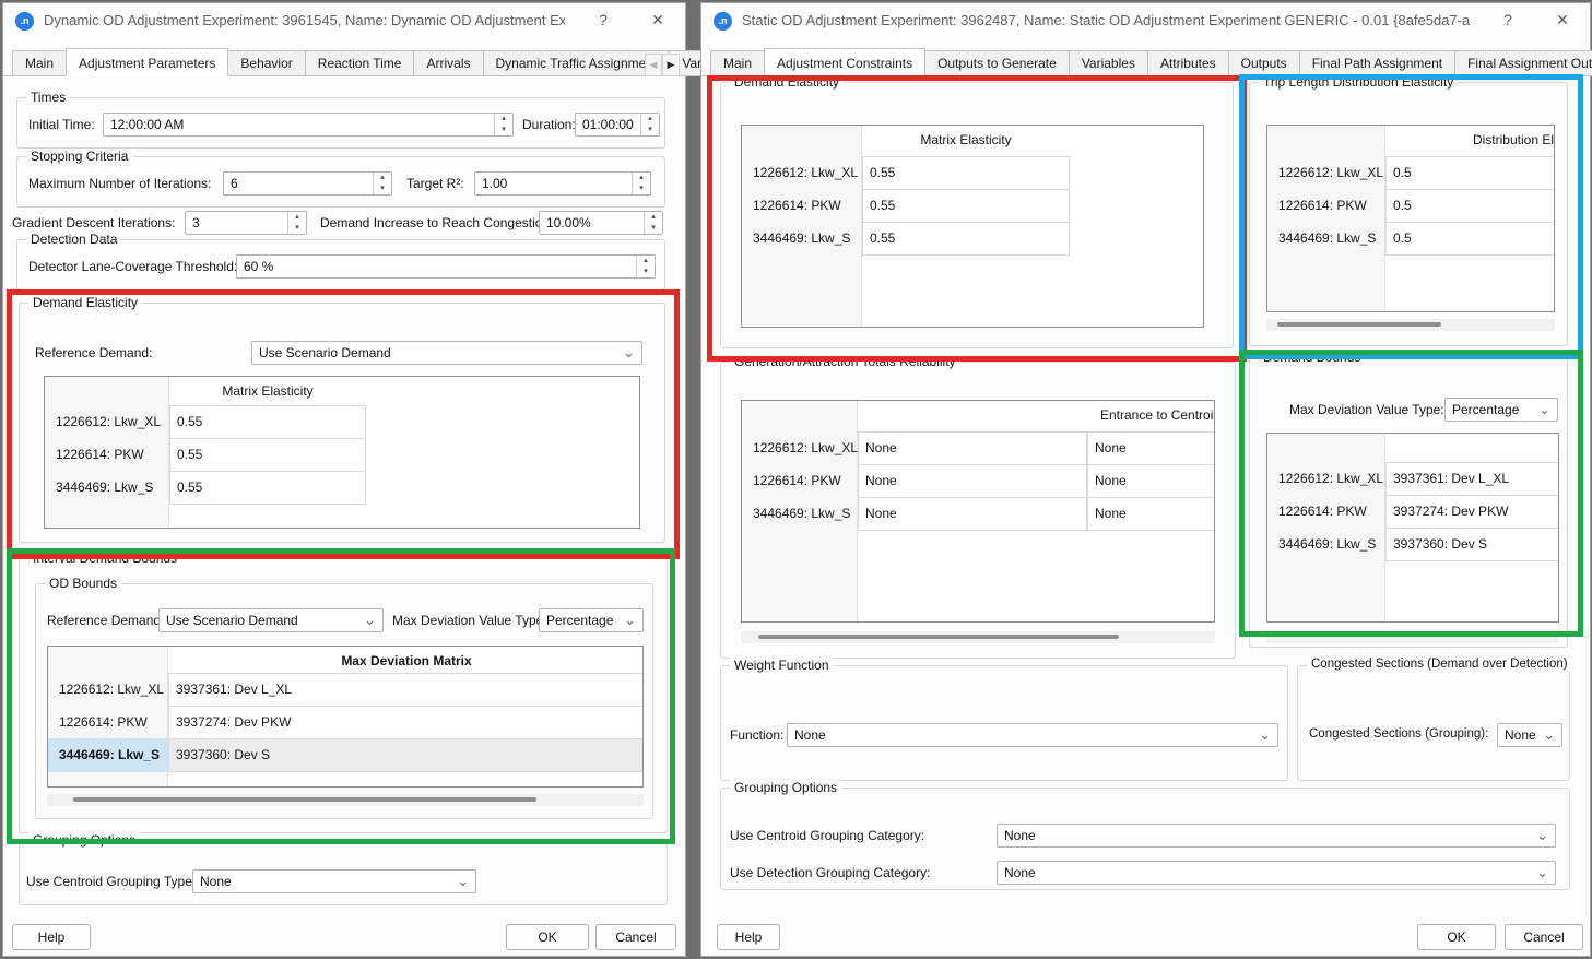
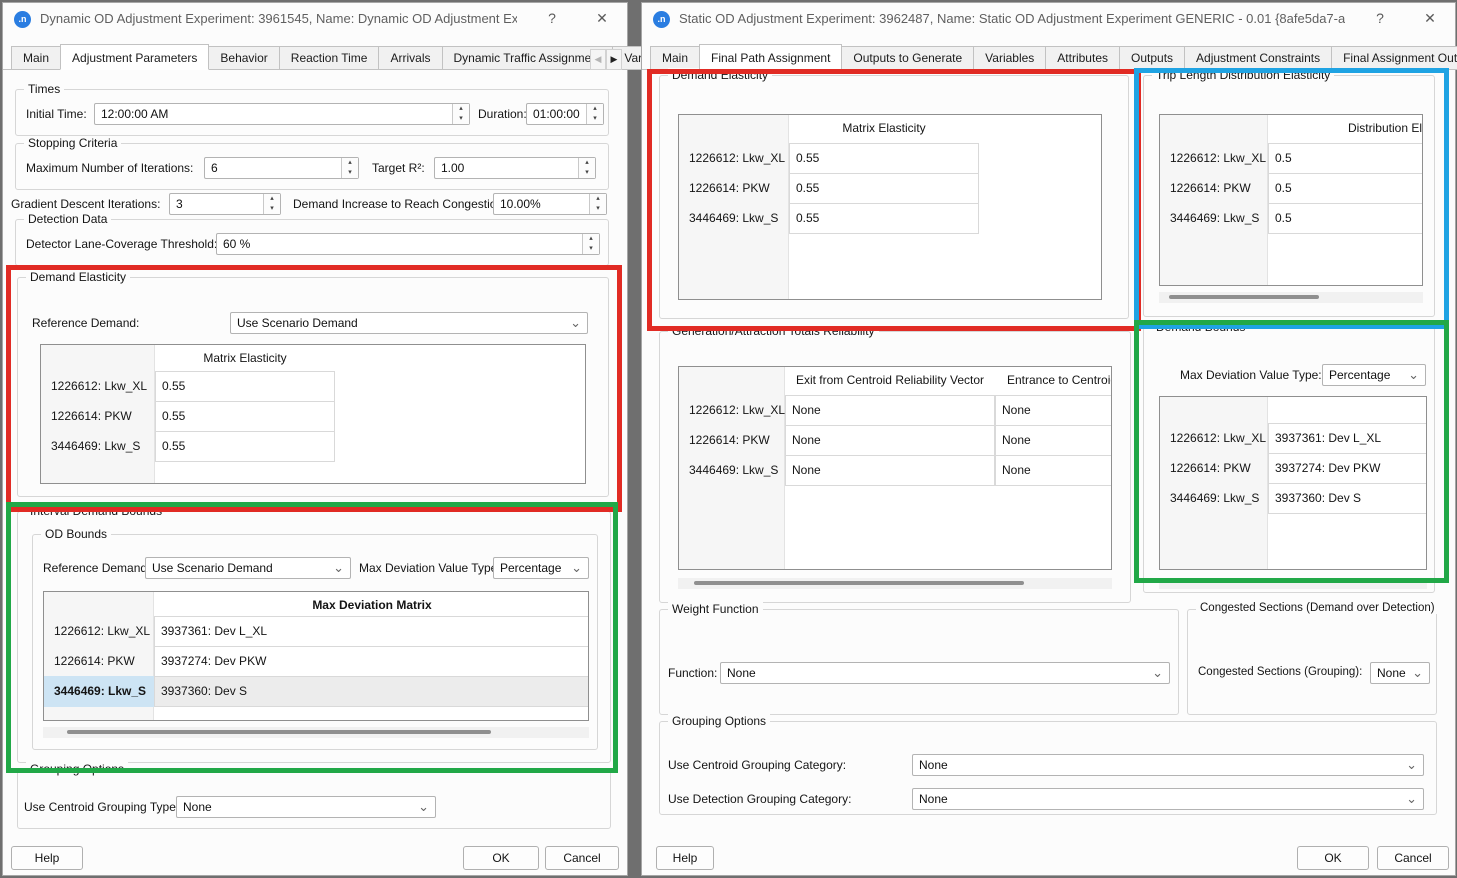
  .n
  Dynamic OD Adjustment Experiment: 3961545, Name: Dynamic OD Adjustment Ex
  ?
  ✕
  Main
  Adjustment Parameters
  Behavior
  Reaction Time
  Arrivals
  Dynamic Traffic Assignme
  ◀
  ▶
  Times
  Initial Time:
  12:00:00 AM
  Duration
  01:00:00
  Stopping Criteria
  Maximum Number of Iterations:
  6
  Target R²:
  1.00
  Gradient Descent Iterations:
  3
  Demand Increase to Reach Congesti
  10.00%
  Detection Data
  Detector Lane-Coverage Threshold
  60 %
  Demand Elasticity
  Reference Demand:
  Use Scenario Demand
  ⌄
  Matrix Elasticity
  1226612: Lkw_XL
  0.55
  1226614: PKW
  0.55
  3446469: Lkw_S
  0.55
  Interval Demand Bounds
  OD Bounds
  Reference Demand
  Use Scenario Demand
  ⌄
  Max Deviation Value Typ
  Percentage
  ⌄
  Max Deviation Matrix
  1226612: Lkw_XL
  3937361: Dev L_XL
  1226614: PKW
  3937274: Dev PKW
  3446469: Lkw_S
  3937360: Dev S
  Grouping Options
  Use Centroid Grouping Type
  None
  ⌄
  Help
  OK
  Cancel
  .n
  Static OD Adjustment Experiment: 3962487, Name: Static OD Adjustment Experiment GENERIC - 0.01 {8afe5da7-a
  ?
  ✕
  Main
- Adjustment Constraints
+ Final Path Assignment
  Outputs to Generate
  Variables
  Attributes
  Outputs
- Final Path Assignment
+ Adjustment Constraints
  Final Assignment Out
  Demand Elasticity
  Matrix Elasticity
  1226612: Lkw_XL
  0.55
  1226614: PKW
  0.55
  3446469: Lkw_S
  0.55
  Trip Length Distribution Elasticity
  Distribution El
  1226612: Lkw_XL
  0.5
  1226614: PKW
  0.5
  3446469: Lkw_S
  0.5
  Generation/Attraction Totals Reliability
+ Exit from Centroid Reliability Vector
  Entrance to Centroi
  1226612: Lkw_XL
  None
  None
  1226614: PKW
  None
  None
  3446469: Lkw_S
  None
  None
  Demand Bounds
  Max Deviation Value Type:
  Percentage
  ⌄
  1226612: Lkw_XL
  3937361: Dev L_XL
  1226614: PKW
  3937274: Dev PKW
  3446469: Lkw_S
  3937360: Dev S
  Weight Function
  Function:
  None
  ⌄
  Congested Sections (Demand over Detection)
  Congested Sections (Grouping):
  None
  ⌄
  Grouping Options
  Use Centroid Grouping Category:
  None
  ⌄
  Use Detection Grouping Category:
  None
  ⌄
  Help
  OK
  Cancel
